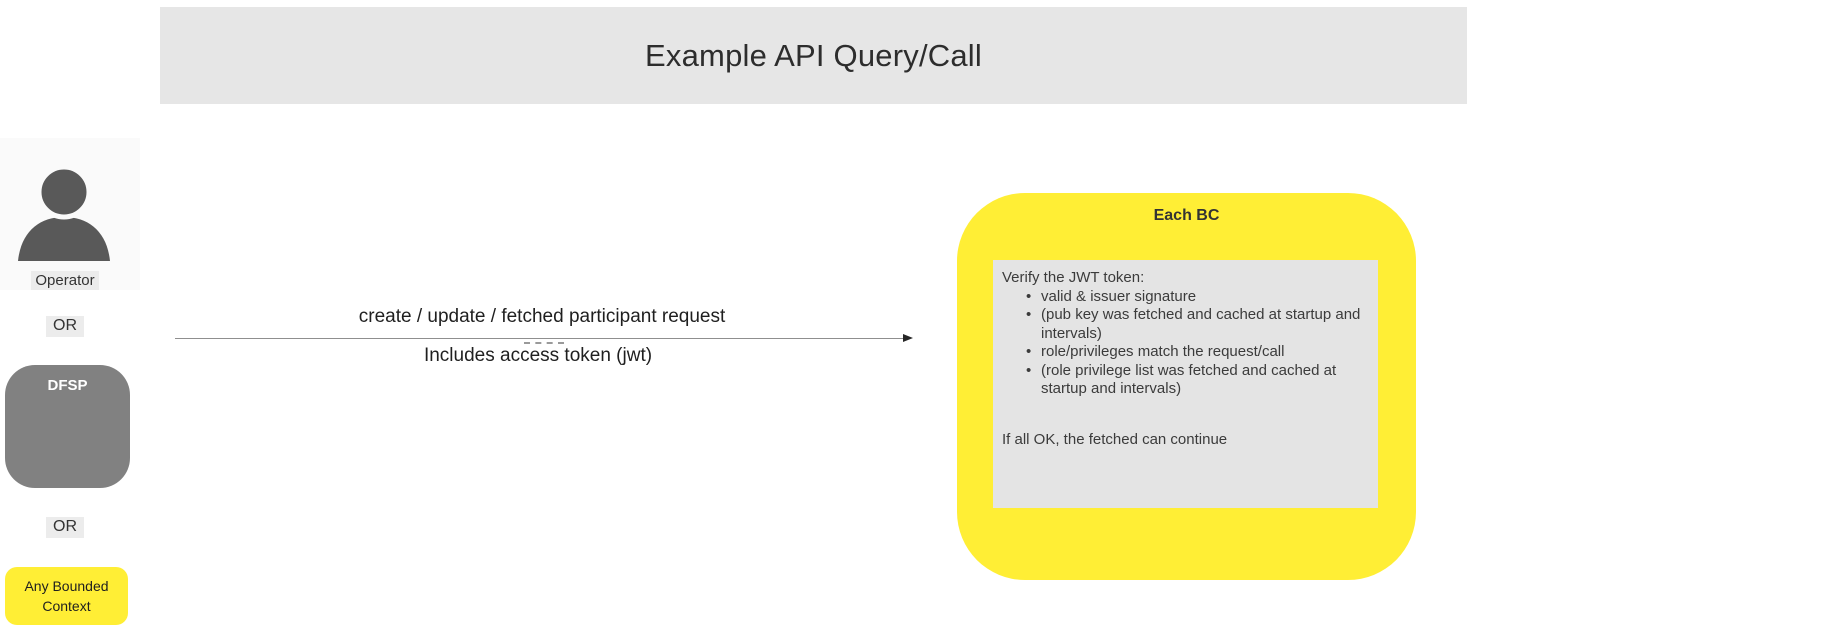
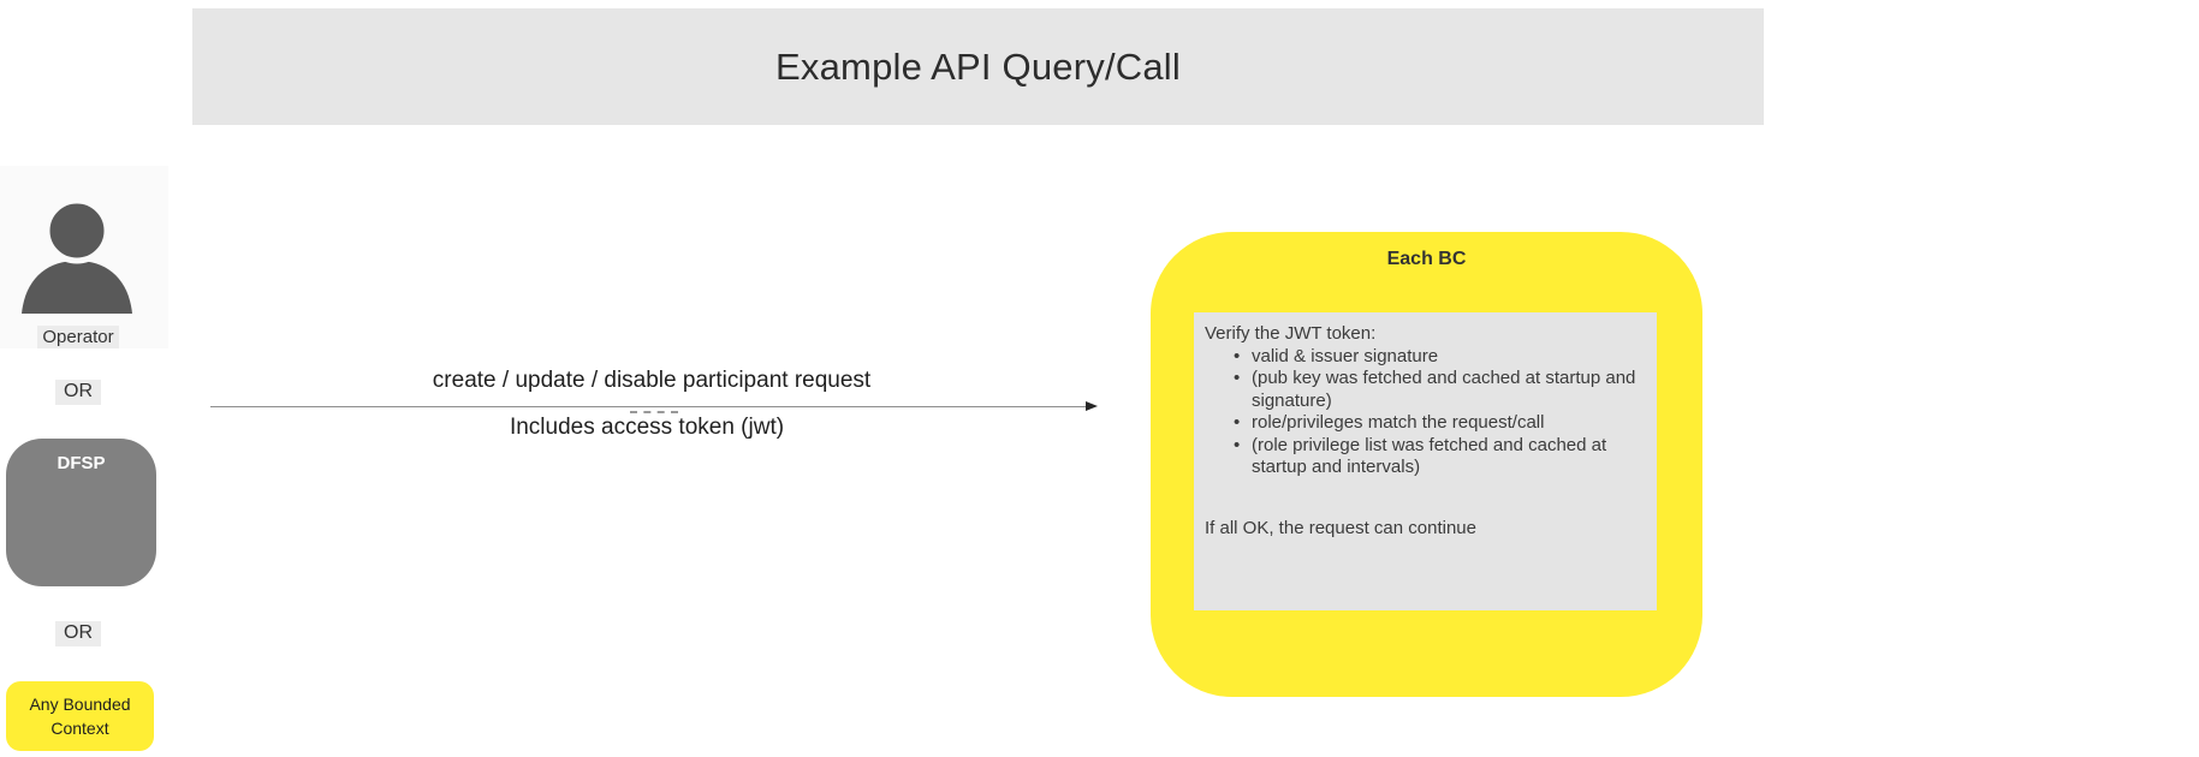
  Example API Query/Call
  Operator
  OR
  DFSP
  OR
  Any Bounded
  Context
- create / update / fetched participant request
+ create / update / disable participant request
  Includes access token (jwt)
  Each BC
  Verify the JWT token:
  valid & issuer signature
- (pub key was fetched and cached at startup and intervals)
+ (pub key was fetched and cached at startup and signature)
  role/privileges match the request/call
  (role privilege list was fetched and cached at startup and intervals)
- If all OK, the fetched can continue
+ If all OK, the request can continue
